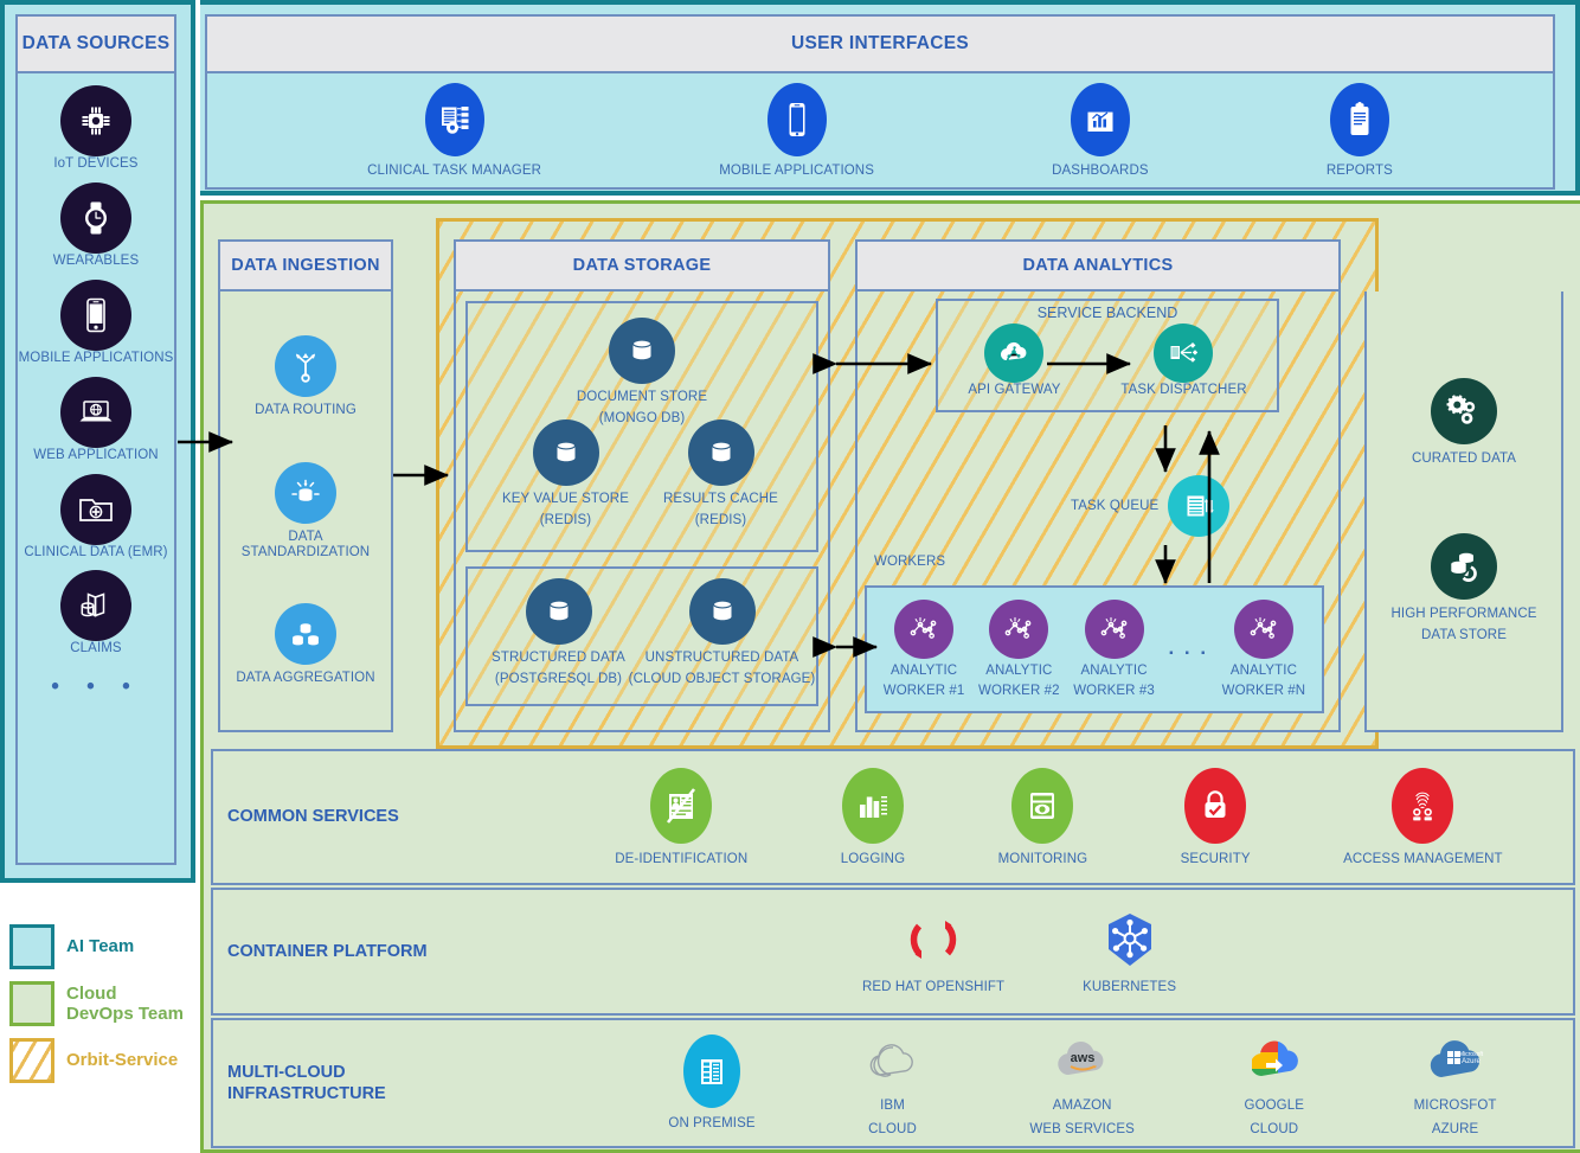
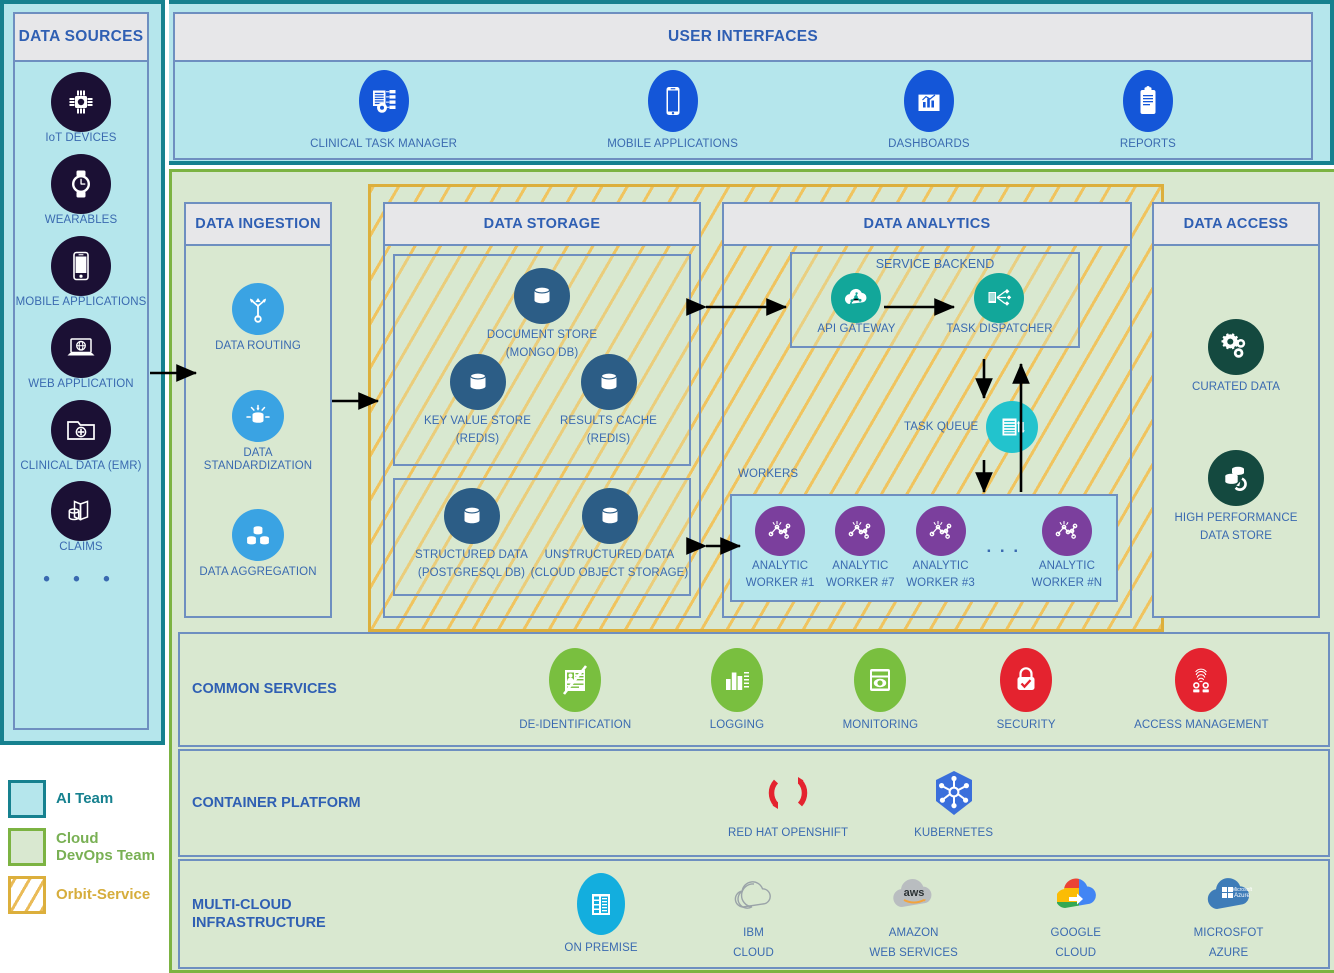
  DATA SOURCES
  IoT DEVICES
  WEARABLES
  MOBILE APPLICATIONS
  WEB APPLICATION
  CLINICAL DATA (EMR)
  CLAIMS
  • • •
  USER INTERFACES
  CLINICAL TASK MANAGER
  MOBILE APPLICATIONS
  DASHBOARDS
  REPORTS
  DATA INGESTION
  DATA ROUTING
  DATA STANDARDIZATION
  DATA AGGREGATION
  DATA STORAGE
  DOCUMENT STORE
  (MONGO DB)
  KEY VALUE STORE
  (REDIS)
  RESULTS CACHE
  (REDIS)
  STRUCTURED DATA
  (POSTGRESQL DB)
  UNSTRUCTURED DATA
  (CLOUD OBJECT STORAGE)
  DATA ANALYTICS
  SERVICE BACKEND
  API GATEWAY
  TASK DISPATCHER
  TASK QUEUE
  WORKERS
  ANALYTIC
  WORKER #1
  ANALYTIC
- WORKER #2
+ WORKER #7
  ANALYTIC
  WORKER #3
  . . .
  ANALYTIC
  WORKER #N
+ DATA ACCESS
  CURATED DATA
  HIGH PERFORMANCE
  DATA STORE
  COMMON SERVICES
  DE-IDENTIFICATION
  LOGGING
  MONITORING
  SECURITY
  ACCESS MANAGEMENT
  CONTAINER PLATFORM
  RED HAT OPENSHIFT
  KUBERNETES
  MULTI-CLOUD
  INFRASTRUCTURE
  ON PREMISE
  IBM
  CLOUD
  aws
  AMAZON
  WEB SERVICES
  GOOGLE
  CLOUD
  MICROSFOT
  AZURE
  AI Team
  Cloud
  DevOps Team
  Orbit-Service
